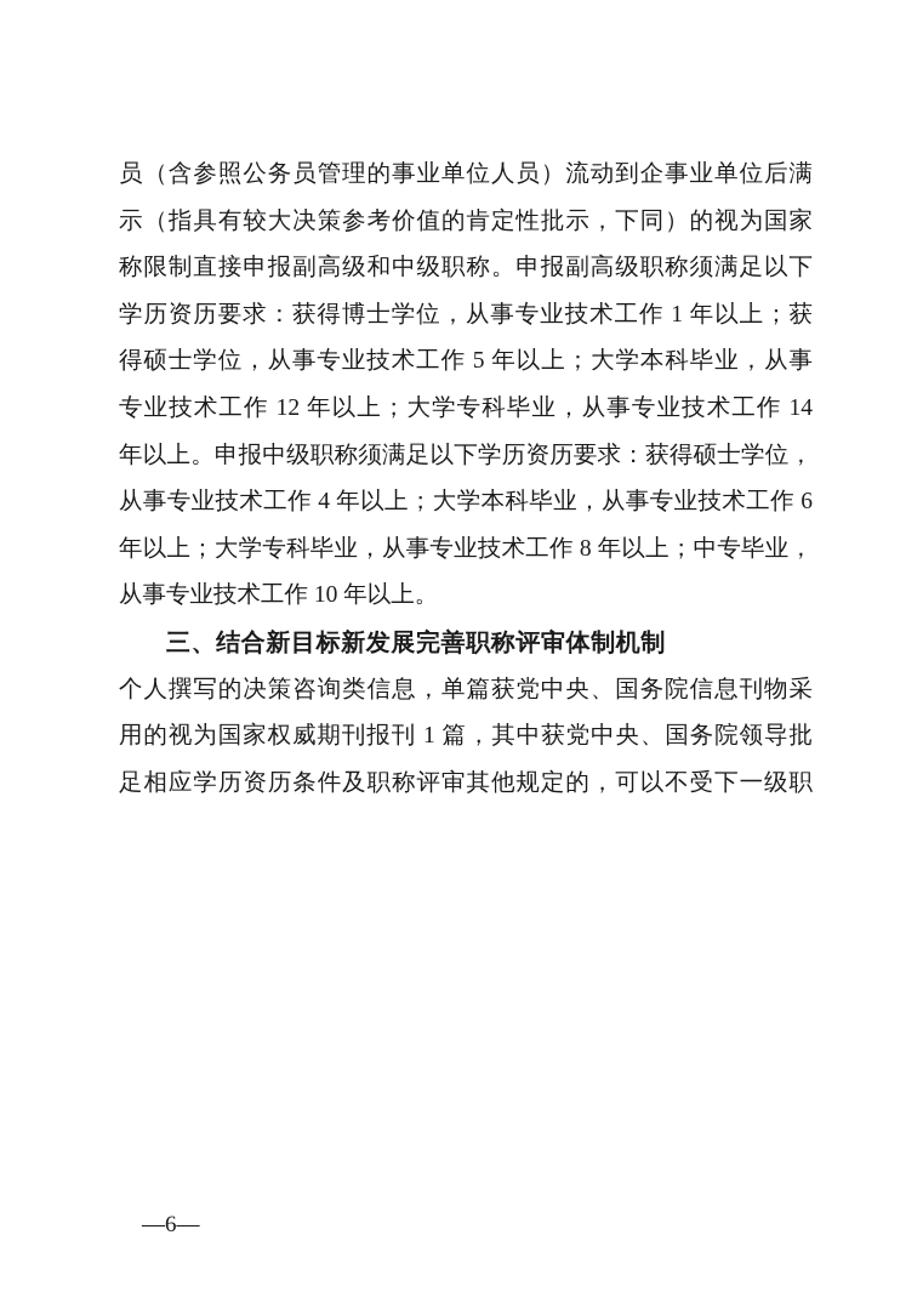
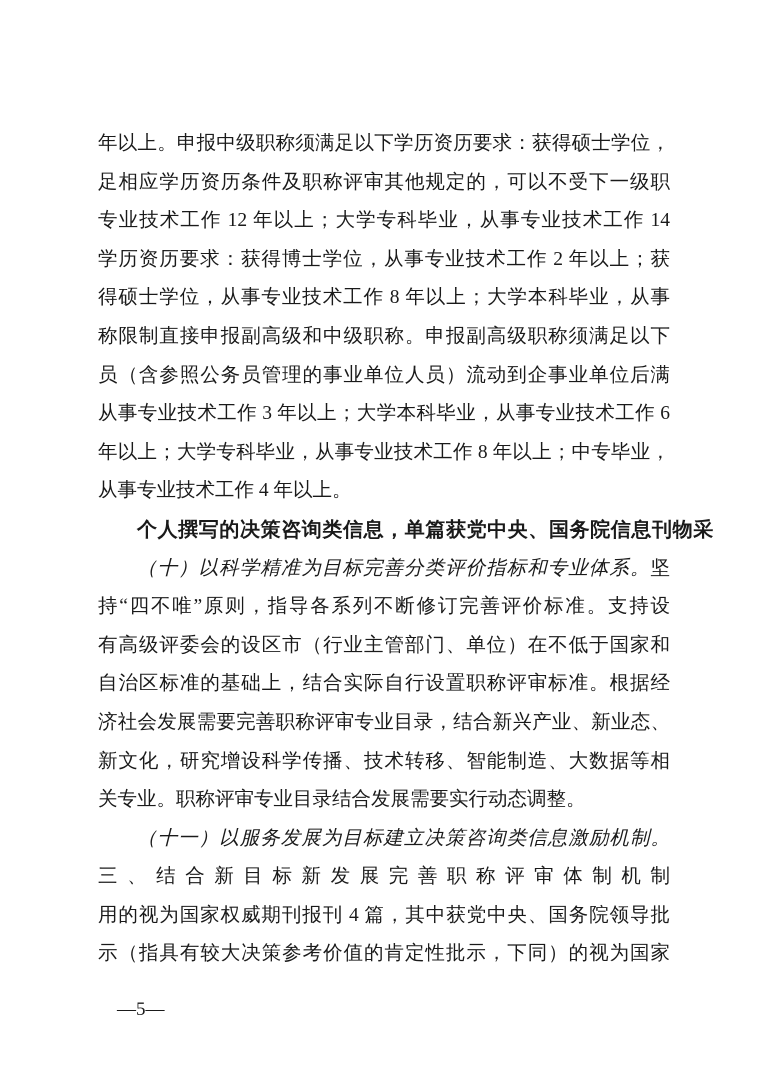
- 员（含参照公务员管理的事业单位人员）流动到企事业单位后满
+ 年以上。申报中级职称须满足以下学历资历要求：获得硕士学位，
- 示（指具有较大决策参考价值的肯定性批示，下同）的视为国家
+ 足相应学历资历条件及职称评审其他规定的，可以不受下一级职
- 称限制直接申报副高级和中级职称。申报副高级职称须满足以下
+ 专业技术工作 12 年以上；大学专科毕业，从事专业技术工作 14
- 学历资历要求：获得博士学位，从事专业技术工作 1 年以上；获
+ 学历资历要求：获得博士学位，从事专业技术工作 2 年以上；获
- 得硕士学位，从事专业技术工作 5 年以上；大学本科毕业，从事
+ 得硕士学位，从事专业技术工作 8 年以上；大学本科毕业，从事
- 专业技术工作 12 年以上；大学专科毕业，从事专业技术工作 14
+ 称限制直接申报副高级和中级职称。申报副高级职称须满足以下
- 年以上。申报中级职称须满足以下学历资历要求：获得硕士学位，
+ 员（含参照公务员管理的事业单位人员）流动到企事业单位后满
- 从事专业技术工作 4 年以上；大学本科毕业，从事专业技术工作 6
+ 从事专业技术工作 3 年以上；大学本科毕业，从事专业技术工作 6
  年以上；大学专科毕业，从事专业技术工作 8 年以上；中专毕业，
- 从事专业技术工作 10 年以上。
+ 从事专业技术工作 4 年以上。
- 三、结合新目标新发展完善职称评审体制机制
+ 个人撰写的决策咨询类信息，单篇获党中央、国务院信息刊物采
+ （十）以科学精准为目标完善分类评价指标和专业体系。坚
+ 持“四不唯”原则，指导各系列不断修订完善评价标准。支持设
+ 有高级评委会的设区市（行业主管部门、单位）在不低于国家和
+ 自治区标准的基础上，结合实际自行设置职称评审标准。根据经
+ 济社会发展需要完善职称评审专业目录，结合新兴产业、新业态、
+ 新文化，研究增设科学传播、技术转移、智能制造、大数据等相
+ 关专业。职称评审专业目录结合发展需要实行动态调整。
+ （十一）以服务发展为目标建立决策咨询类信息激励机制。
- 个人撰写的决策咨询类信息，单篇获党中央、国务院信息刊物采
+ 三、结合新目标新发展完善职称评审体制机制
- 用的视为国家权威期刊报刊 1 篇，其中获党中央、国务院领导批
+ 用的视为国家权威期刊报刊 4 篇，其中获党中央、国务院领导批
- 足相应学历资历条件及职称评审其他规定的，可以不受下一级职
+ 示（指具有较大决策参考价值的肯定性批示，下同）的视为国家
- —6—
+ —5—
